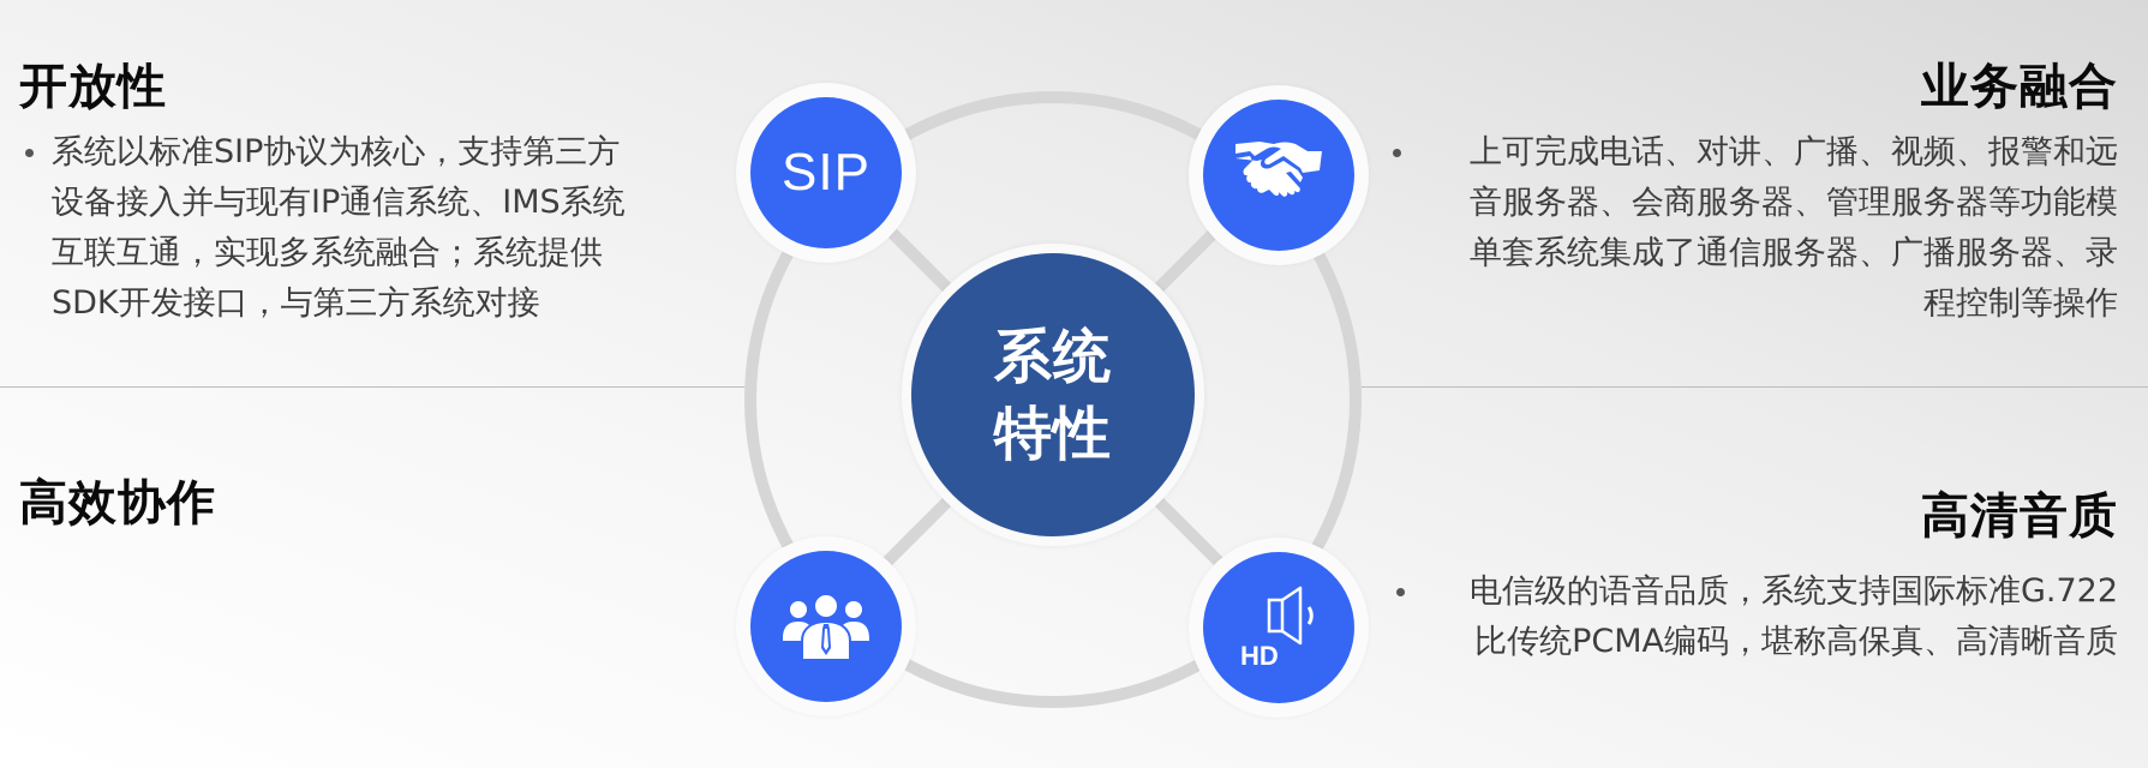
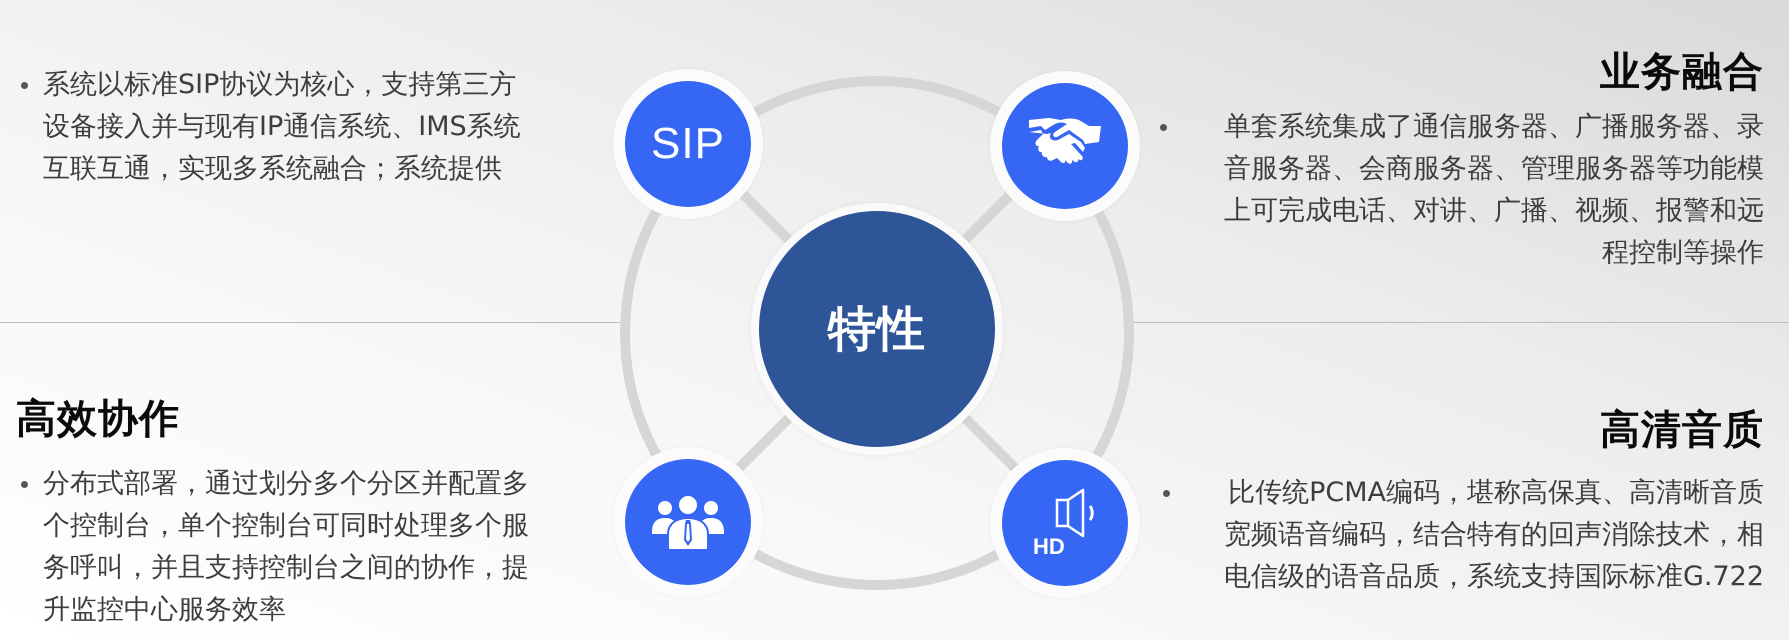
- 开放性
  系统以标准SIP协议为核心，支持第三方
  设备接入并与现有IP通信系统、IMS系统
  互联互通，实现多系统融合；系统提供
- SDK开发接口，与第三方系统对接
  业务融合
- 上可完成电话、对讲、广播、视频、报警和远
+ 单套系统集成了通信服务器、广播服务器、录
  音服务器、会商服务器、管理服务器等功能模
- 单套系统集成了通信服务器、广播服务器、录
+ 上可完成电话、对讲、广播、视频、报警和远
  程控制等操作
  高效协作
+ 分布式部署，通过划分多个分区并配置多
+ 个控制台，单个控制台可同时处理多个服
+ 务呼叫，并且支持控制台之间的协作，提
+ 升监控中心服务效率
  高清音质
- 电信级的语音品质，系统支持国际标准G.722
+ 比传统PCMA编码，堪称高保真、高清晰音质
+ 宽频语音编码，结合特有的回声消除技术，相
- 比传统PCMA编码，堪称高保真、高清晰音质
+ 电信级的语音品质，系统支持国际标准G.722
- 系统
  特性
  SIP
  HD
